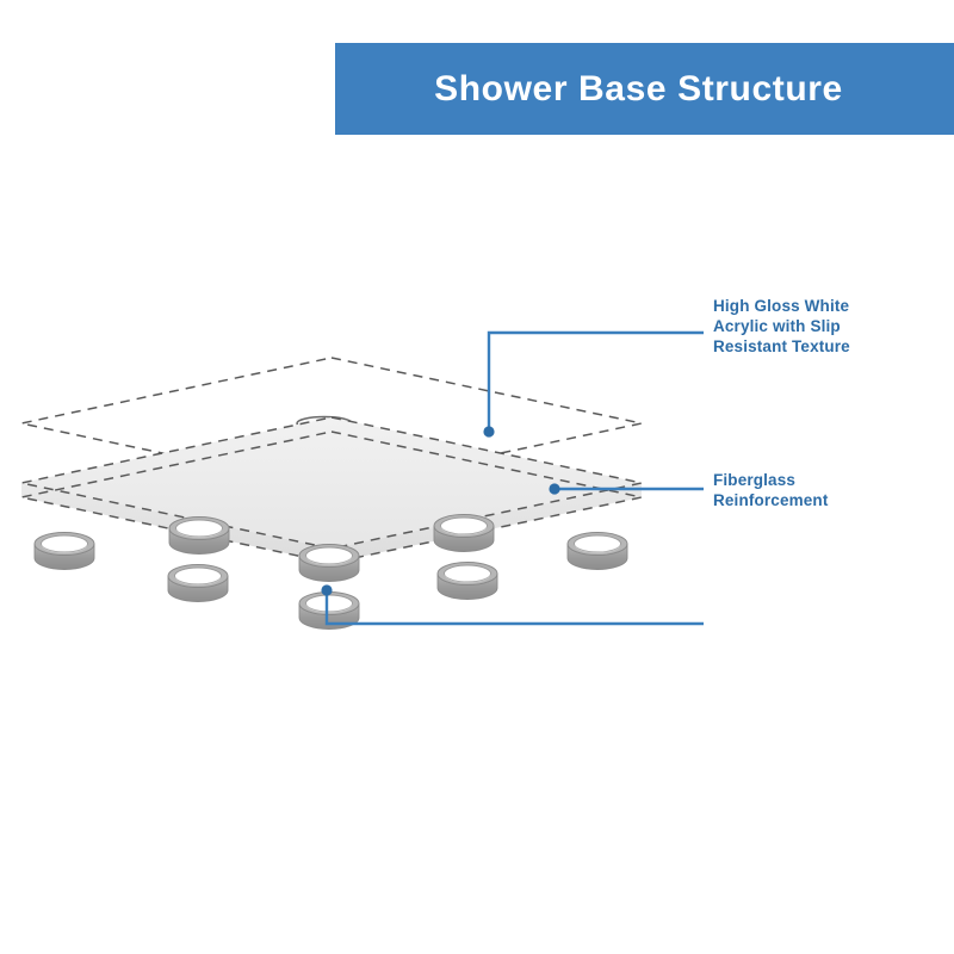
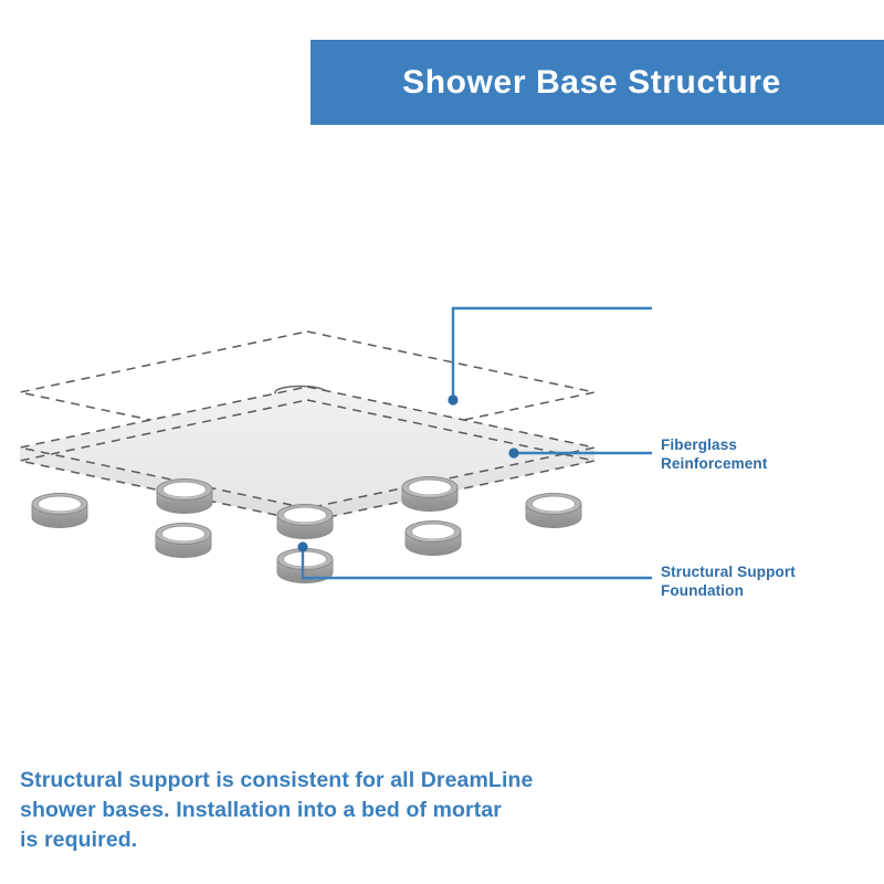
  Shower Base Structure
- High Gloss White
- Acrylic with Slip
- Resistant Texture
  Fiberglass
  Reinforcement
+ Structural Support
+ Foundation
+ Structural support is consistent for all DreamLine
+ shower bases. Installation into a bed of mortar
+ is required.
